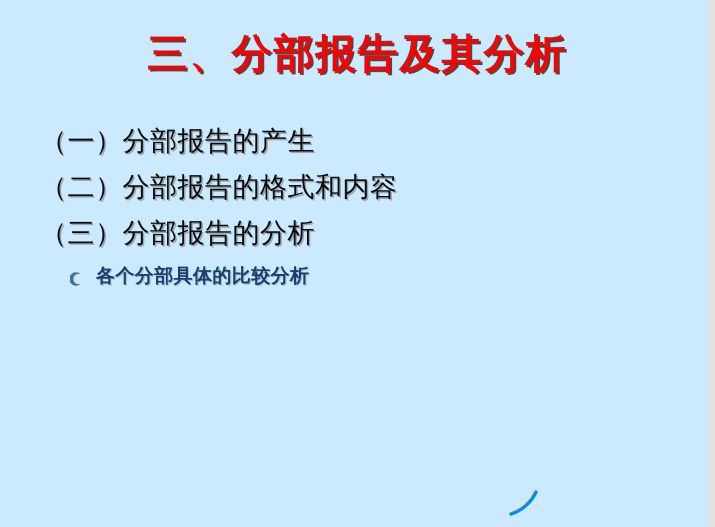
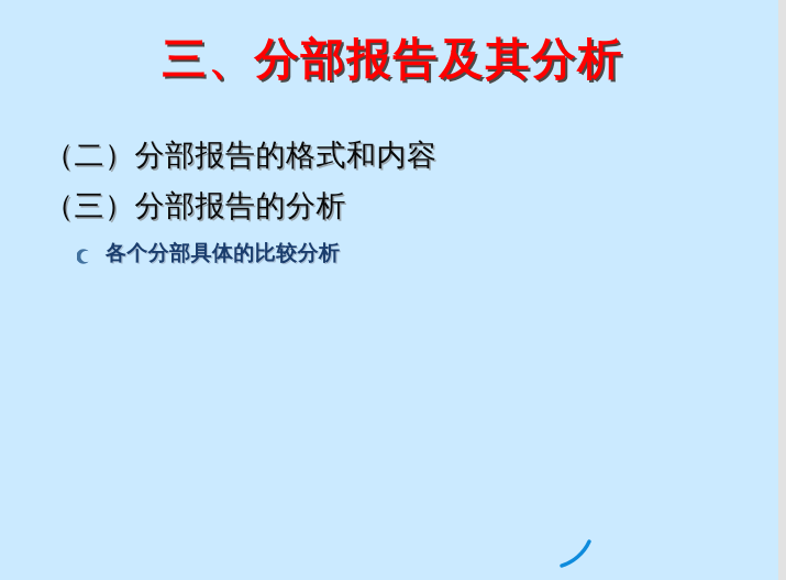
  三、分部报告及其分析
- （一）分部报告的产生
  （二）分部报告的格式和内容
  （三）分部报告的分析
  各个分部具体的比较分析
